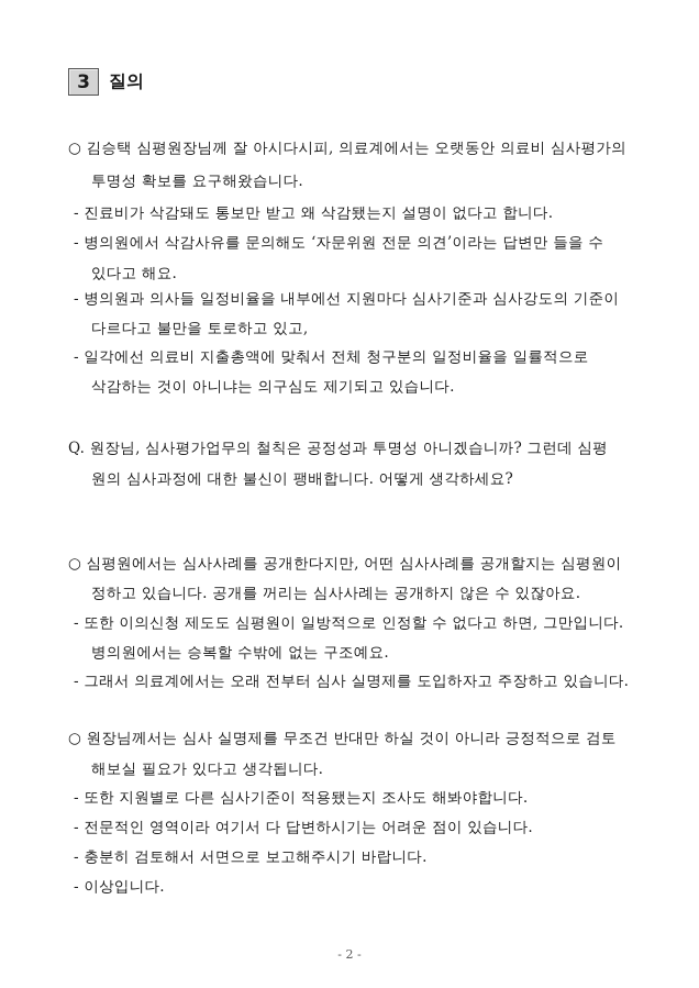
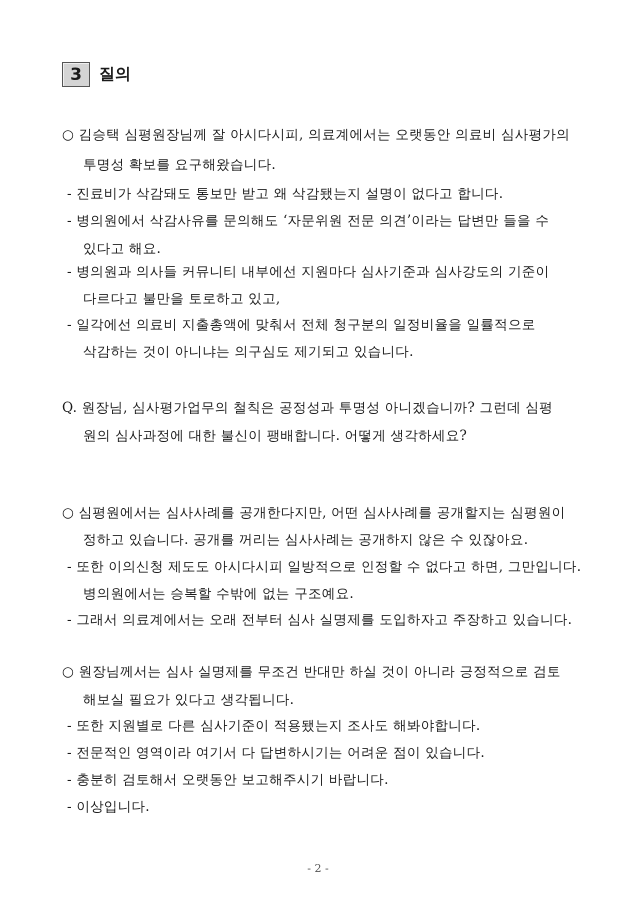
  3
  질의
  ○ 김승택 심평원장님께 잘 아시다시피, 의료계에서는 오랫동안 의료비 심사평가의
  투명성 확보를 요구해왔습니다.
  - 진료비가 삭감돼도 통보만 받고 왜 삭감됐는지 설명이 없다고 합니다.
  - 병의원에서 삭감사유를 문의해도 ‘자문위원 전문 의견’이라는 답변만 들을 수
  있다고 해요.
- - 병의원과 의사들 일정비율을 내부에선 지원마다 심사기준과 심사강도의 기준이
+ - 병의원과 의사들 커뮤니티 내부에선 지원마다 심사기준과 심사강도의 기준이
  다르다고 불만을 토로하고 있고,
  - 일각에선 의료비 지출총액에 맞춰서 전체 청구분의 일정비율을 일률적으로
  삭감하는 것이 아니냐는 의구심도 제기되고 있습니다.
  Q. 원장님, 심사평가업무의 철칙은 공정성과 투명성 아니겠습니까? 그런데 심평
  원의 심사과정에 대한 불신이 팽배합니다. 어떻게 생각하세요?
  ○ 심평원에서는 심사사례를 공개한다지만, 어떤 심사사례를 공개할지는 심평원이
  정하고 있습니다. 공개를 꺼리는 심사사례는 공개하지 않은 수 있잖아요.
- - 또한 이의신청 제도도 심평원이 일방적으로 인정할 수 없다고 하면, 그만입니다.
+ - 또한 이의신청 제도도 아시다시피 일방적으로 인정할 수 없다고 하면, 그만입니다.
  병의원에서는 승복할 수밖에 없는 구조예요.
  - 그래서 의료계에서는 오래 전부터 심사 실명제를 도입하자고 주장하고 있습니다.
  ○ 원장님께서는 심사 실명제를 무조건 반대만 하실 것이 아니라 긍정적으로 검토
  해보실 필요가 있다고 생각됩니다.
  - 또한 지원별로 다른 심사기준이 적용됐는지 조사도 해봐야합니다.
  - 전문적인 영역이라 여기서 다 답변하시기는 어려운 점이 있습니다.
- - 충분히 검토해서 서면으로 보고해주시기 바랍니다.
+ - 충분히 검토해서 오랫동안 보고해주시기 바랍니다.
  - 이상입니다.
  - 2 -
